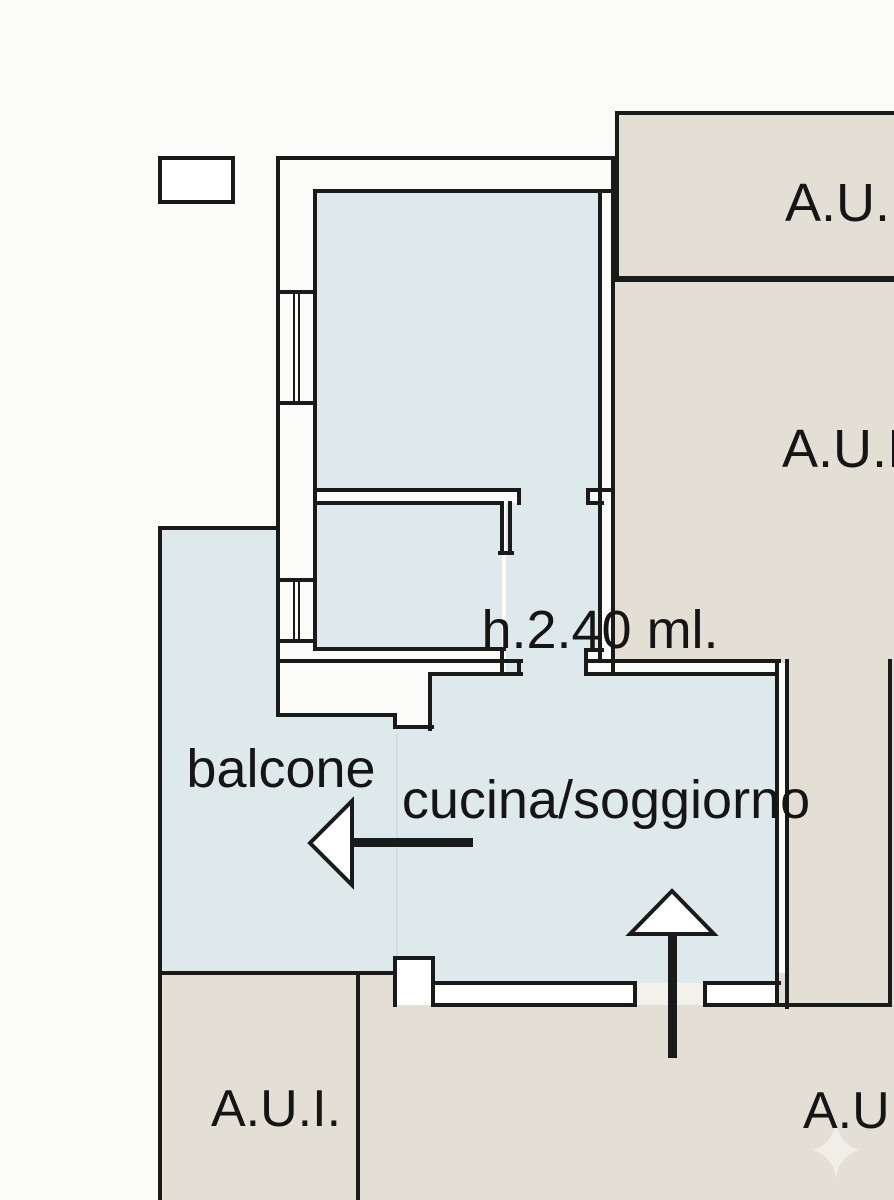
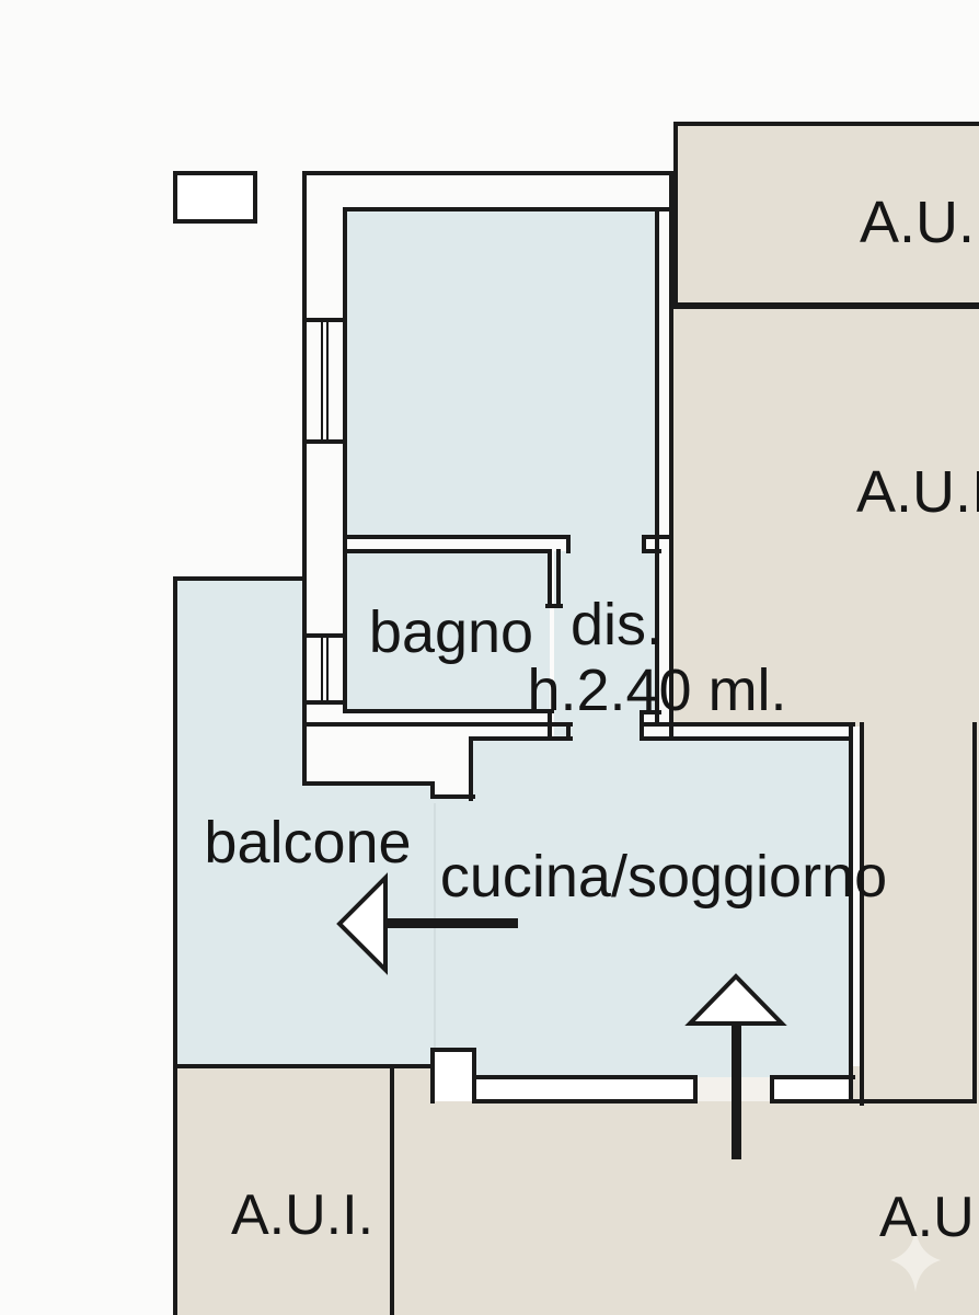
+ bagno
+ dis.
  h.2.40 ml.
  balcone
  cucina/soggiorno
  A.U.
  A.U.
  A.U.I.
  A.U
